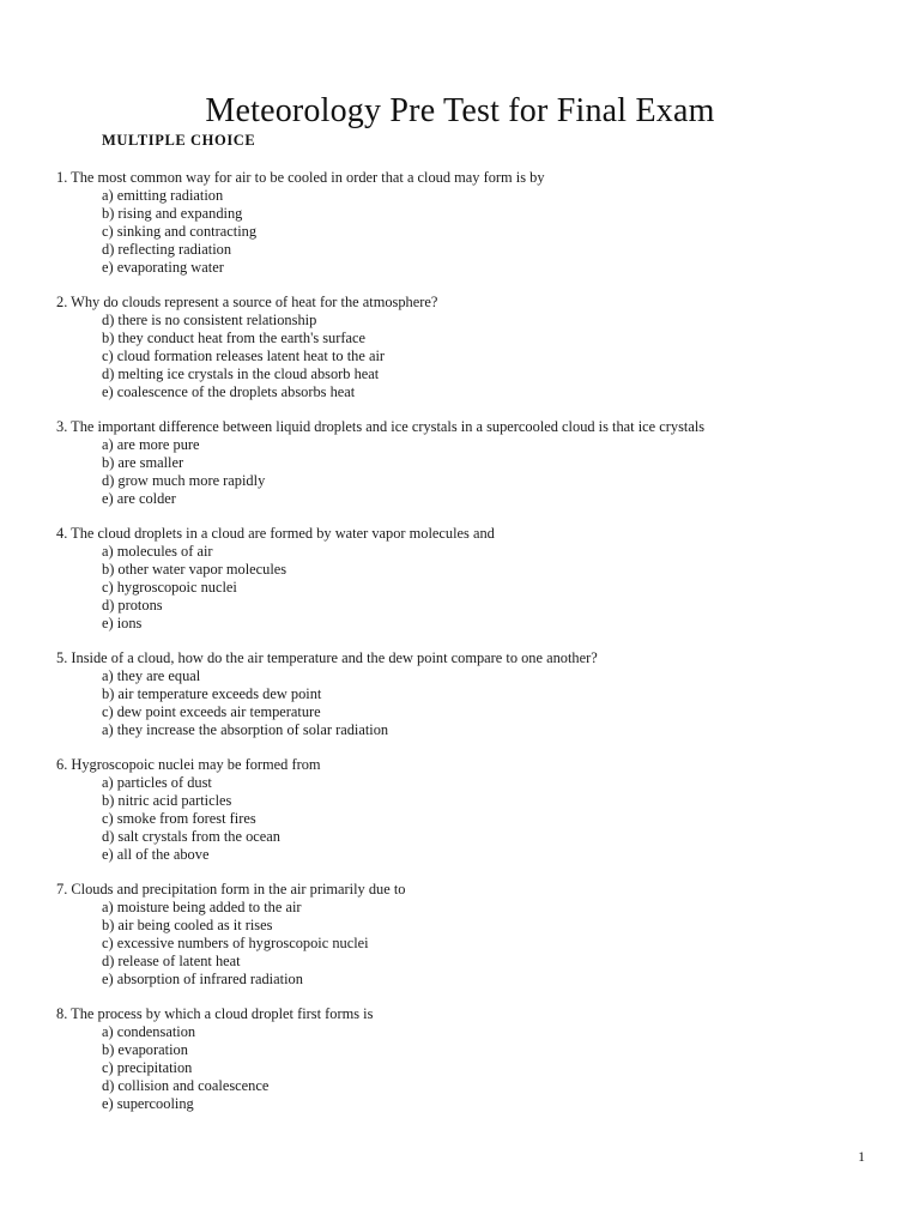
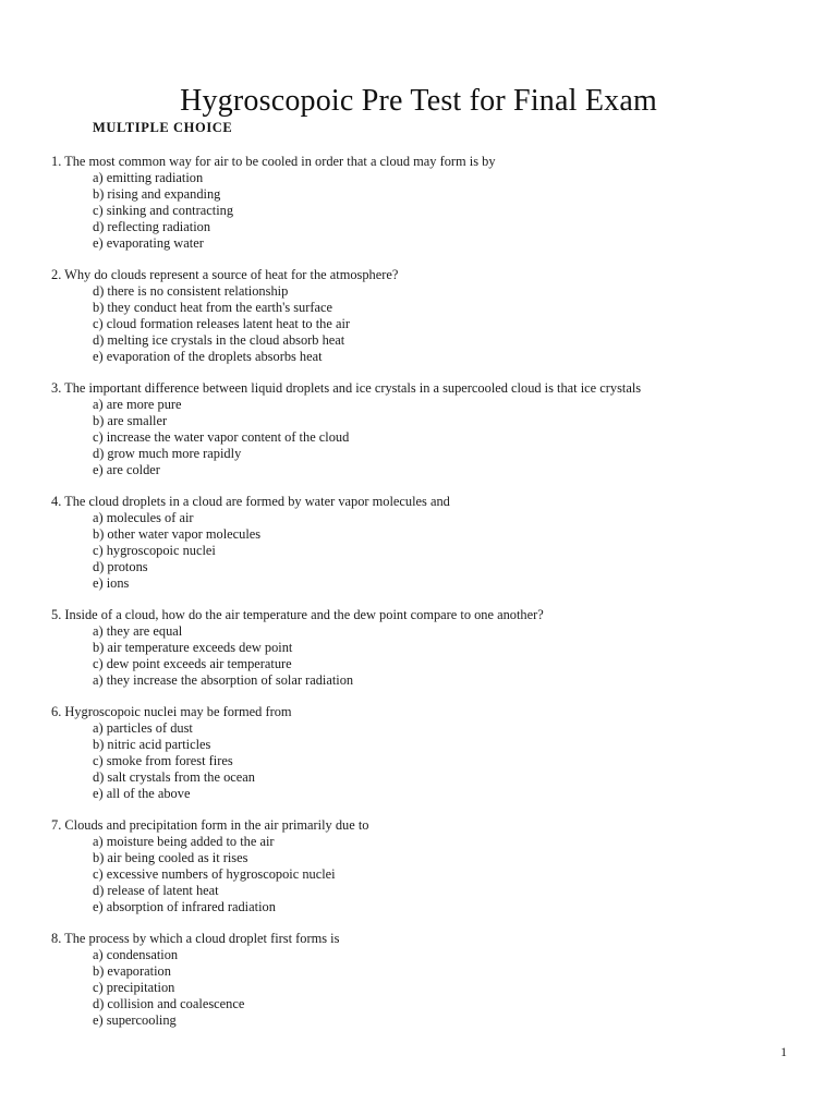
- Meteorology Pre Test for Final Exam
+ Hygroscopoic Pre Test for Final Exam
  MULTIPLE CHOICE
  1. The most common way for air to be cooled in order that a cloud may form is by
  a) emitting radiation
  b) rising and expanding
  c) sinking and contracting
  d) reflecting radiation
  e) evaporating water
  2. Why do clouds represent a source of heat for the atmosphere?
  d) there is no consistent relationship
  b) they conduct heat from the earth's surface
  c) cloud formation releases latent heat to the air
  d) melting ice crystals in the cloud absorb heat
- e) coalescence of the droplets absorbs heat
+ e) evaporation of the droplets absorbs heat
  3. The important difference between liquid droplets and ice crystals in a supercooled cloud is that ice crystals
  a) are more pure
  b) are smaller
+ c) increase the water vapor content of the cloud
  d) grow much more rapidly
  e) are colder
  4. The cloud droplets in a cloud are formed by water vapor molecules and
  a) molecules of air
  b) other water vapor molecules
  c) hygroscopoic nuclei
  d) protons
  e) ions
  5. Inside of a cloud, how do the air temperature and the dew point compare to one another?
  a) they are equal
  b) air temperature exceeds dew point
  c) dew point exceeds air temperature
  a) they increase the absorption of solar radiation
  6. Hygroscopoic nuclei may be formed from
  a) particles of dust
  b) nitric acid particles
  c) smoke from forest fires
  d) salt crystals from the ocean
  e) all of the above
  7. Clouds and precipitation form in the air primarily due to
  a) moisture being added to the air
  b) air being cooled as it rises
  c) excessive numbers of hygroscopoic nuclei
  d) release of latent heat
  e) absorption of infrared radiation
  8. The process by which a cloud droplet first forms is
  a) condensation
  b) evaporation
  c) precipitation
  d) collision and coalescence
  e) supercooling
  1
